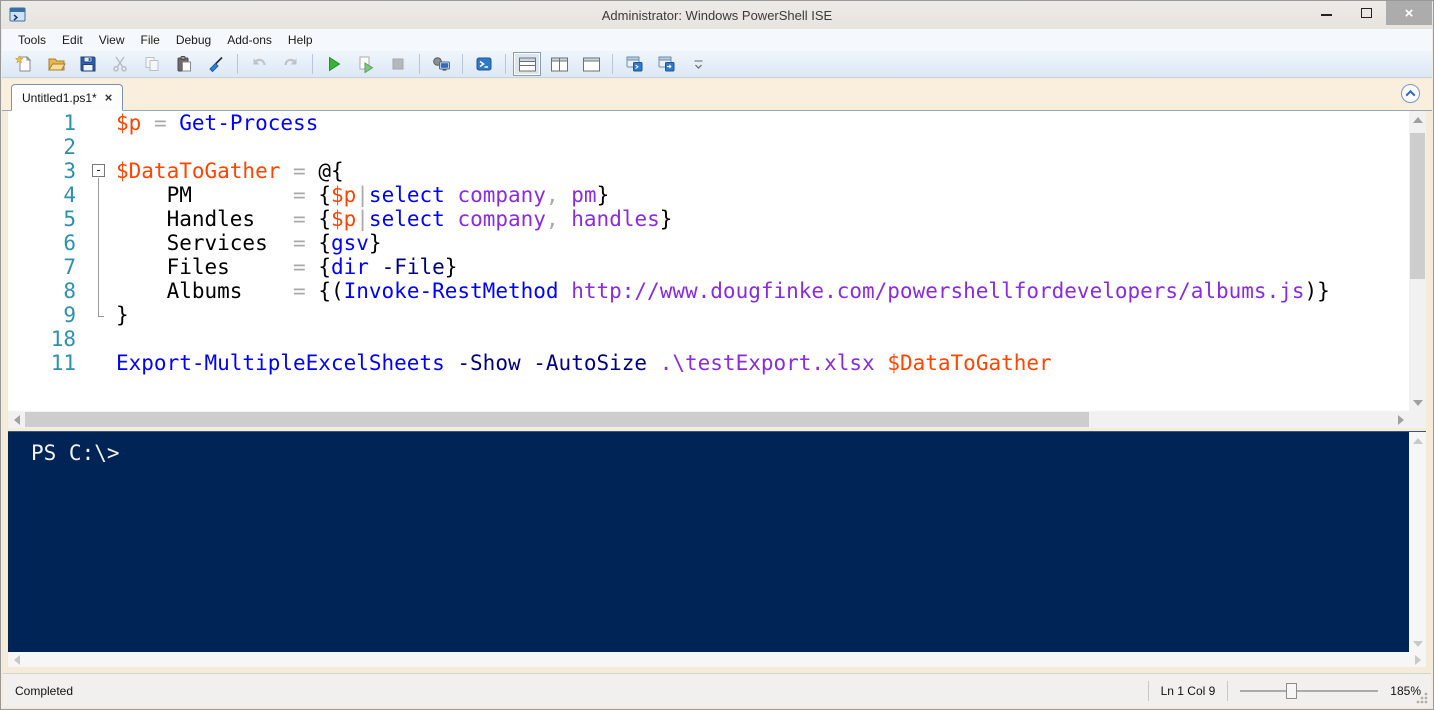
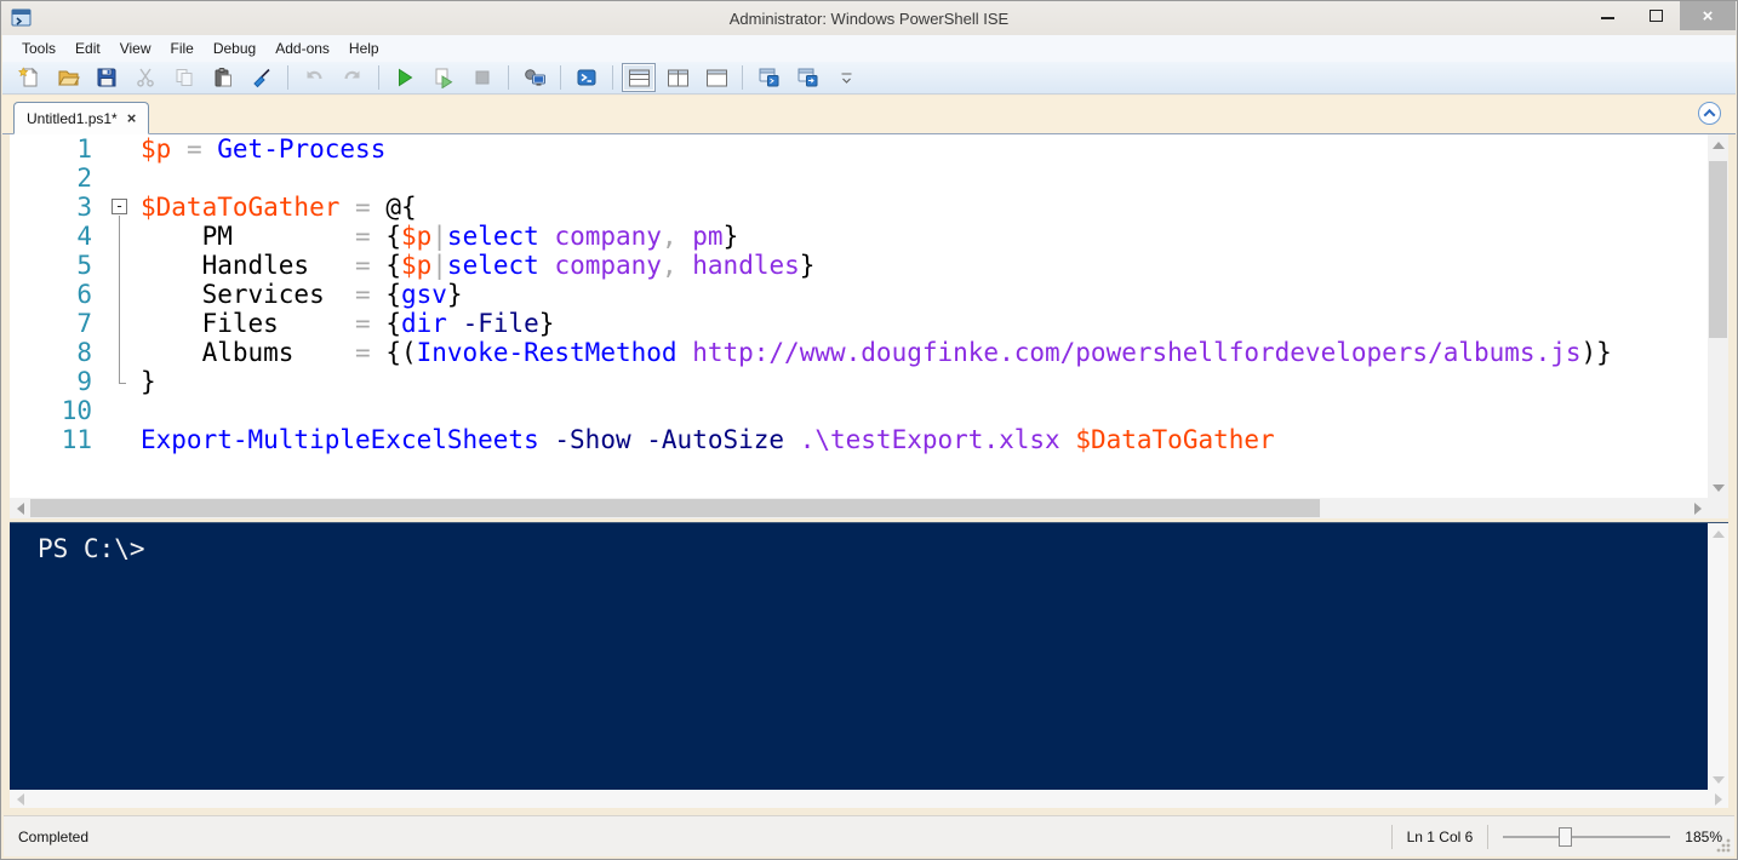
  Administrator: Windows PowerShell ISE
  ×
  Tools
  Edit
  View
  File
  Debug
  Add-ons
  Help
  Untitled1.ps1*
  ×
  1
  $p = Get-Process
  2
  3
  -
  $DataToGather = @{
  4
  PM = {$p|select company, pm}
  5
  Handles = {$p|select company, handles}
  6
  Services = {gsv}
  7
  Files = {dir -File}
  8
  Albums = {(Invoke-RestMethod http://www.dougfinke.com/powershellfordevelopers/albums.js)}
  9
  }
- 18
+ 10
  11
  Export-MultipleExcelSheets -Show -AutoSize .\testExport.xlsx $DataToGather
  PS C:\>
  Completed
- Ln 1 Col 9
+ Ln 1 Col 6
  185%
